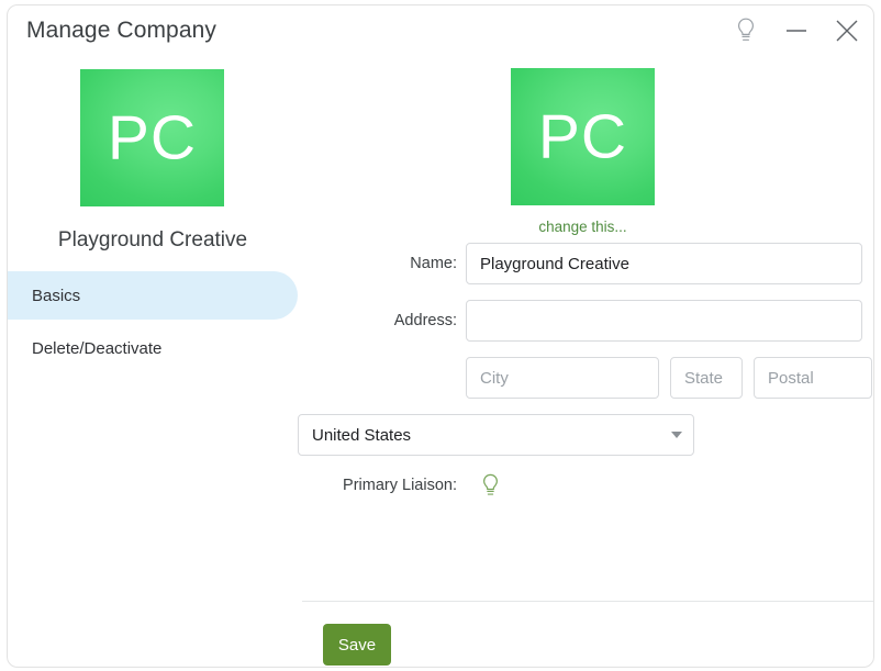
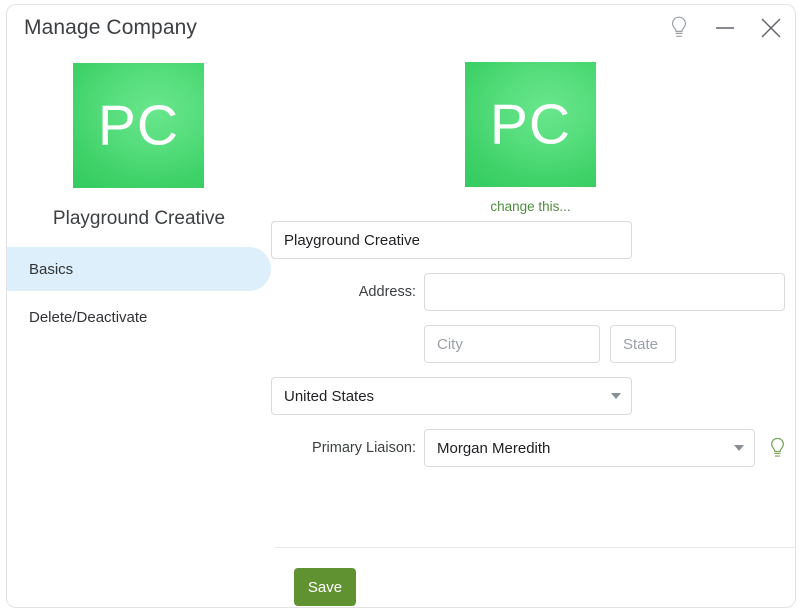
  Manage Company
  PC
  Playground Creative
  Basics
  Delete/Deactivate
  PC
  change this...
- Name:
  Playground Creative
  Address:
  City
  State
- Postal
  United States
  Primary Liaison:
+ Morgan Meredith
  Save
